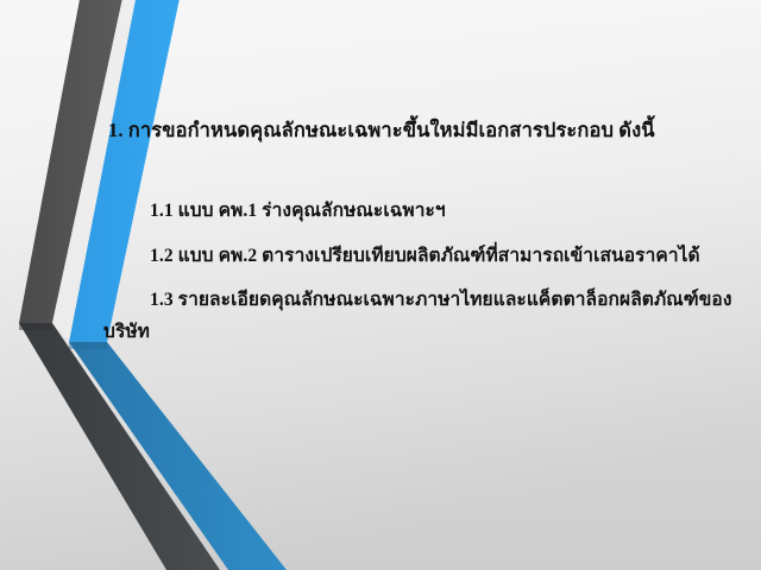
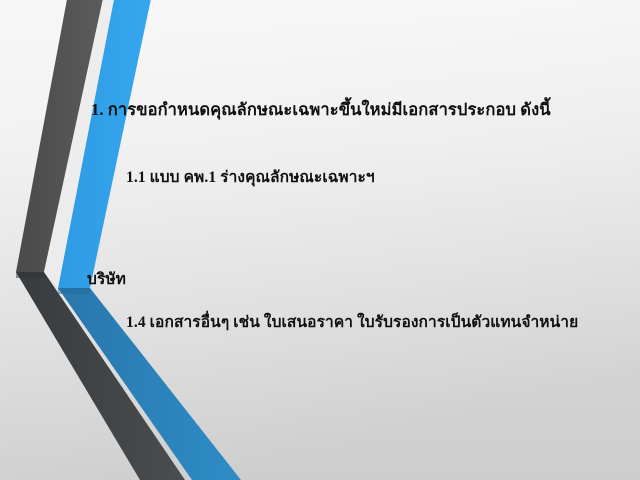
  1. การขอกำหนดคุณลักษณะเฉพาะขึ้นใหม่มีเอกสารประกอบ ดังนี้
  1.1 แบบ คพ.1 ร่างคุณลักษณะเฉพาะฯ
- 1.2 แบบ คพ.2 ตารางเปรียบเทียบผลิตภัณฑ์ที่สามารถเข้าเสนอราคาได้
- 1.3 รายละเอียดคุณลักษณะเฉพาะภาษาไทยและแค็ตตาล็อกผลิตภัณฑ์ของ
  บริษัท
+ 1.4 เอกสารอื่นๆ เช่น ใบเสนอราคา ใบรับรองการเป็นตัวแทนจำหน่าย
